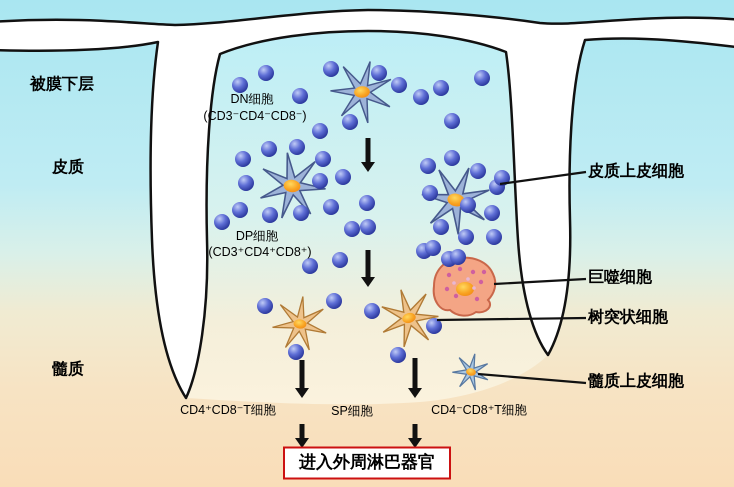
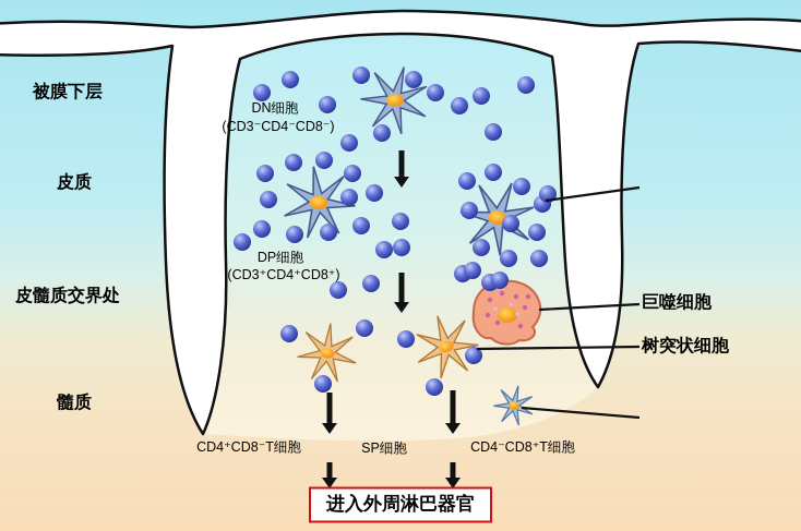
  被膜下层
  皮质
+ 皮髓质交界处
  髓质
  DN细胞
  (CD3⁻CD4⁻CD8⁻)
  DP细胞
  (CD3⁺CD4⁺CD8⁺)
  CD4⁺CD8⁻T细胞
  SP细胞
  CD4⁻CD8⁺T细胞
- 皮质上皮细胞
  巨噬细胞
  树突状细胞
- 髓质上皮细胞
  进入外周淋巴器官
